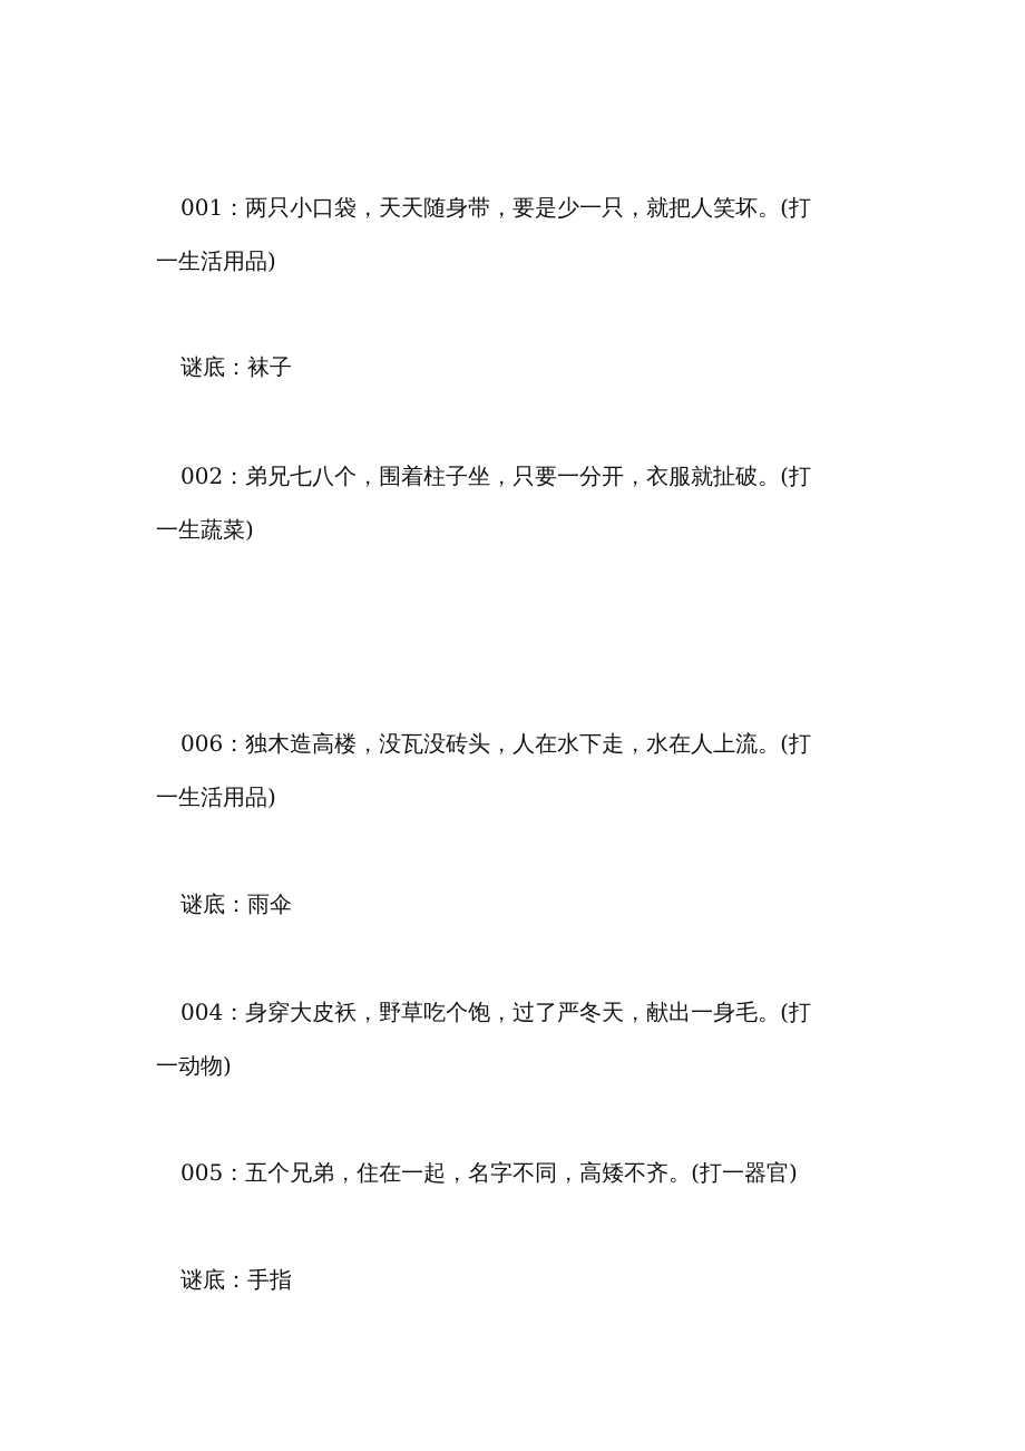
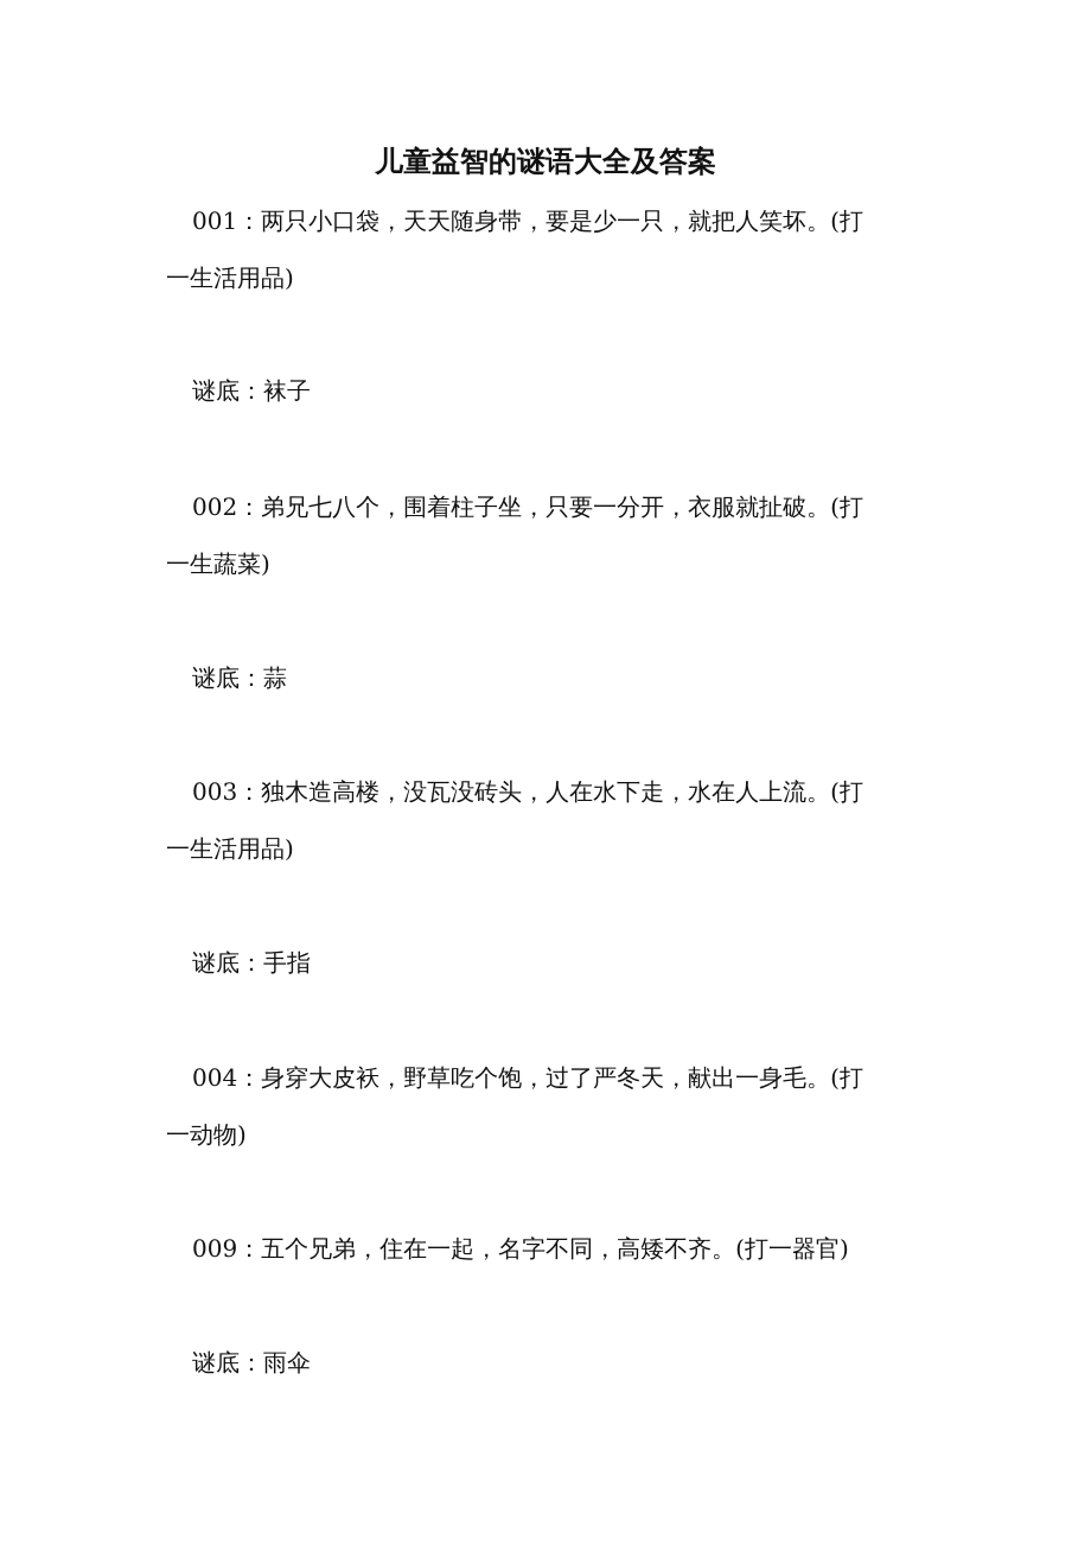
+ 儿童益智的谜语大全及答案
  001：两只小口袋，天天随身带，要是少一只，就把人笑坏。(打
  一生活用品)
  谜底：袜子
  002：弟兄七八个，围着柱子坐，只要一分开，衣服就扯破。(打
  一生蔬菜)
+ 谜底：蒜
- 006：独木造高楼，没瓦没砖头，人在水下走，水在人上流。(打
+ 003：独木造高楼，没瓦没砖头，人在水下走，水在人上流。(打
  一生活用品)
- 谜底：雨伞
+ 谜底：手指
  004：身穿大皮袄，野草吃个饱，过了严冬天，献出一身毛。(打
  一动物)
- 005：五个兄弟，住在一起，名字不同，高矮不齐。(打一器官)
+ 009：五个兄弟，住在一起，名字不同，高矮不齐。(打一器官)
- 谜底：手指
+ 谜底：雨伞
